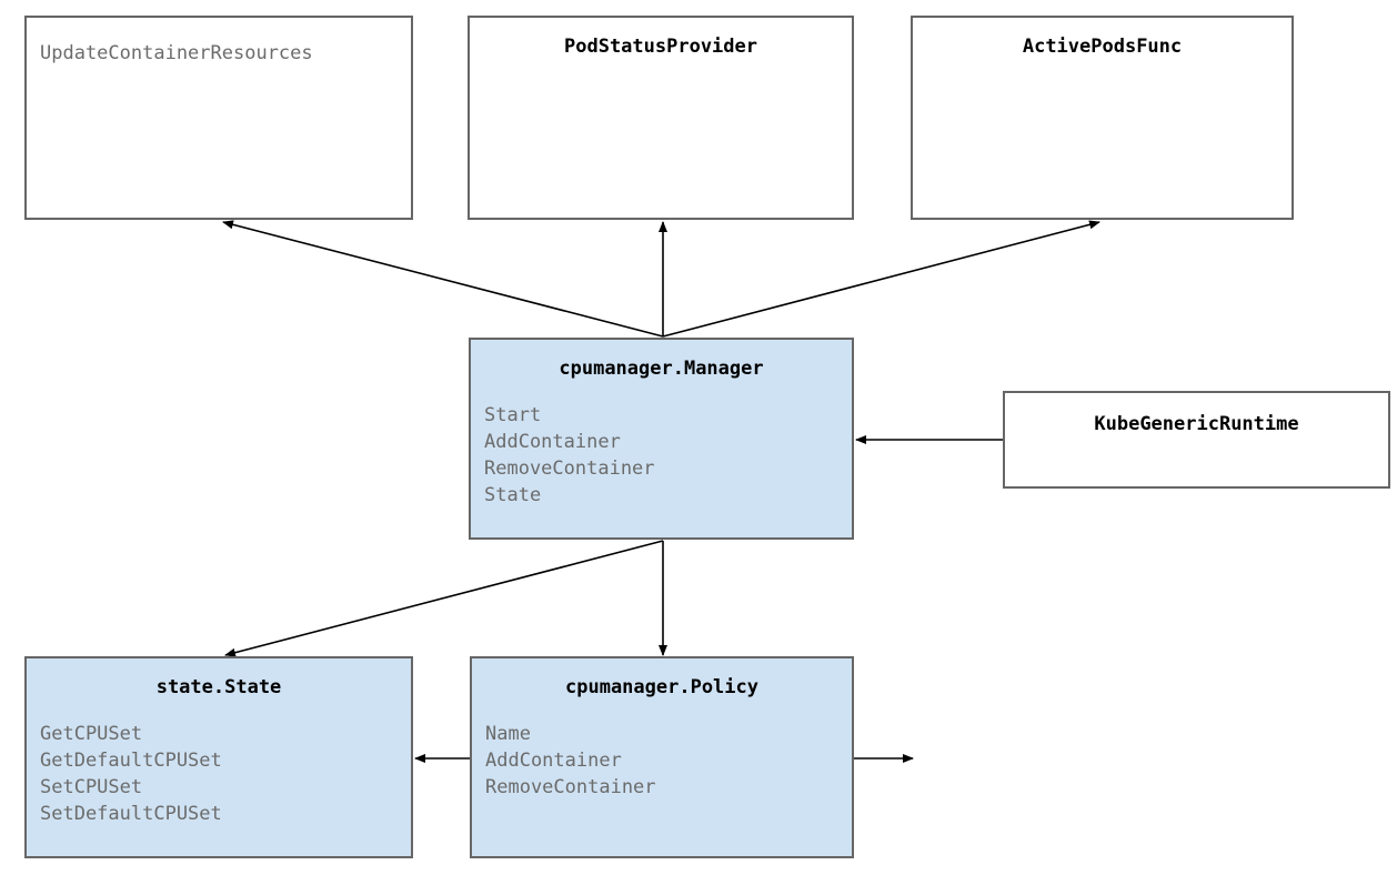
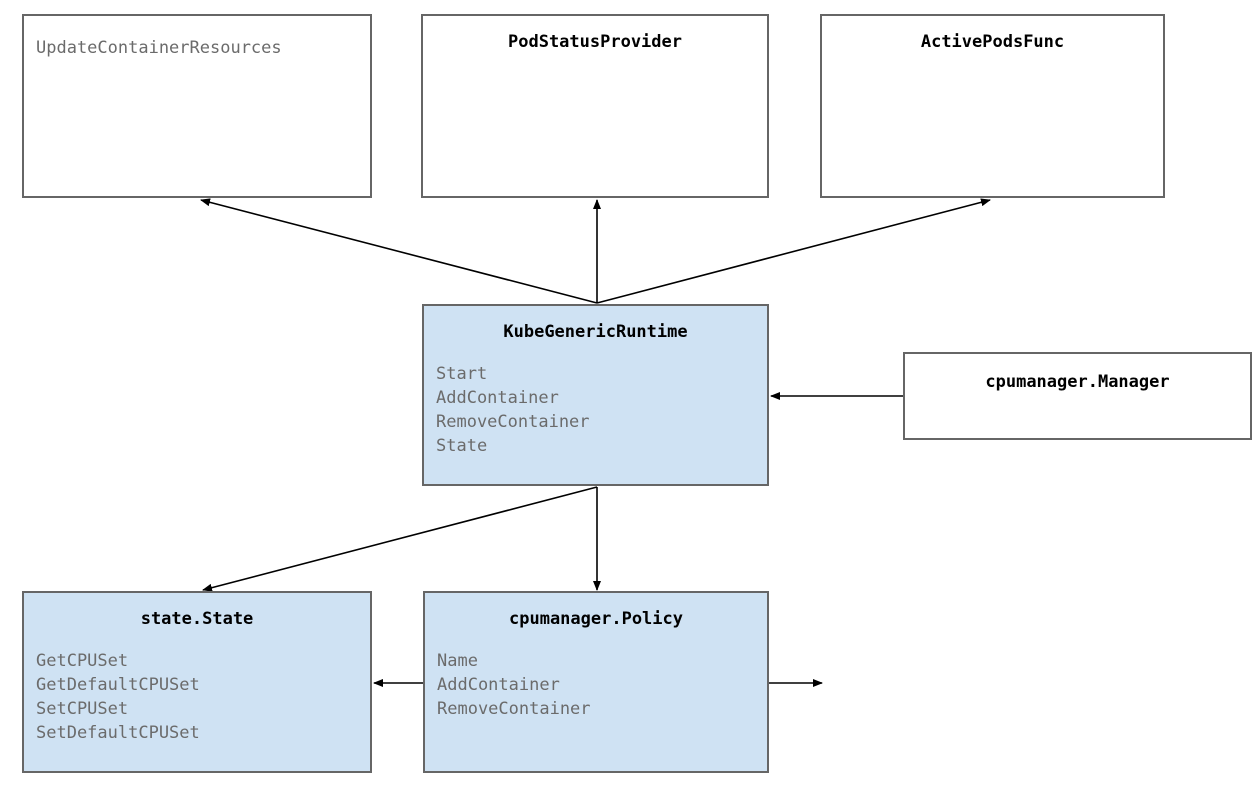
  UpdateContainerResources
  PodStatusProvider
  ActivePodsFunc
- cpumanager.Manager
+ KubeGenericRuntime
  Start
  AddContainer
  RemoveContainer
  State
- KubeGenericRuntime
+ cpumanager.Manager
  state.State
  GetCPUSet
  GetDefaultCPUSet
  SetCPUSet
  SetDefaultCPUSet
  cpumanager.Policy
  Name
  AddContainer
  RemoveContainer
